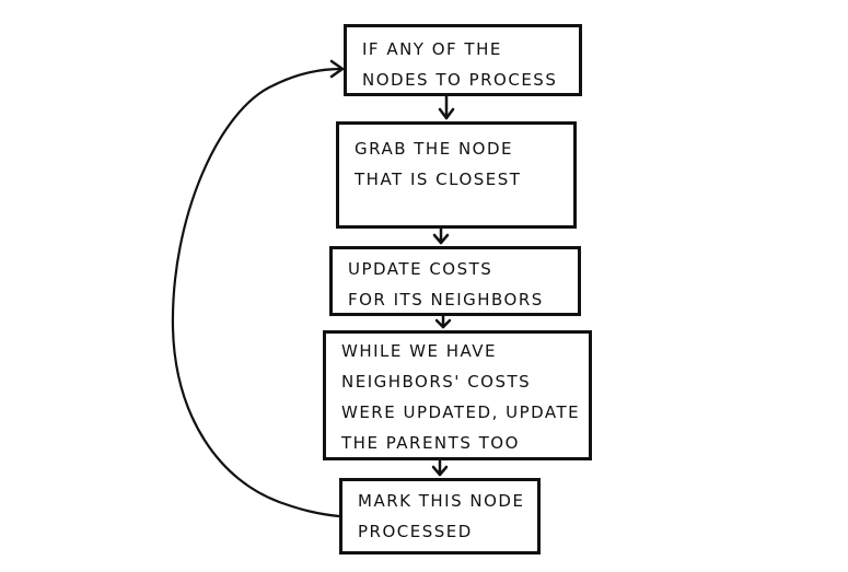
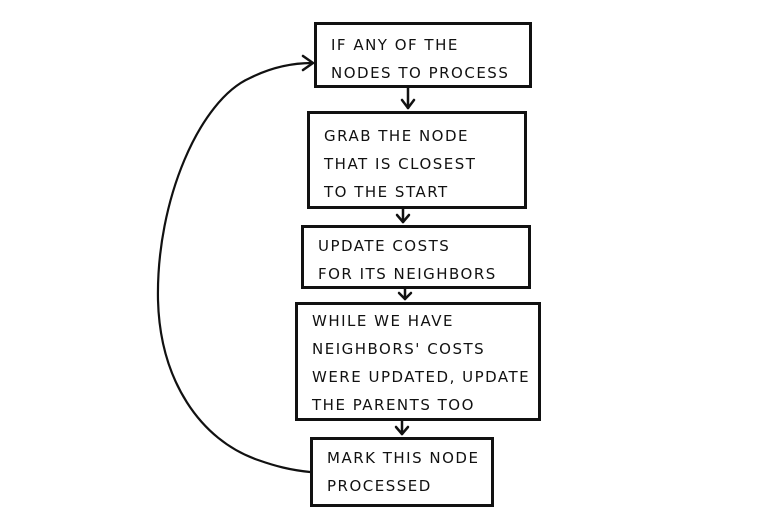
  IF ANY OF THE
  NODES TO PROCESS
  GRAB THE NODE
  THAT IS CLOSEST
+ TO THE START
  UPDATE COSTS
  FOR ITS NEIGHBORS
  WHILE WE HAVE
  NEIGHBORS' COSTS
  WERE UPDATED, UPDATE
  THE PARENTS TOO
  MARK THIS NODE
  PROCESSED
